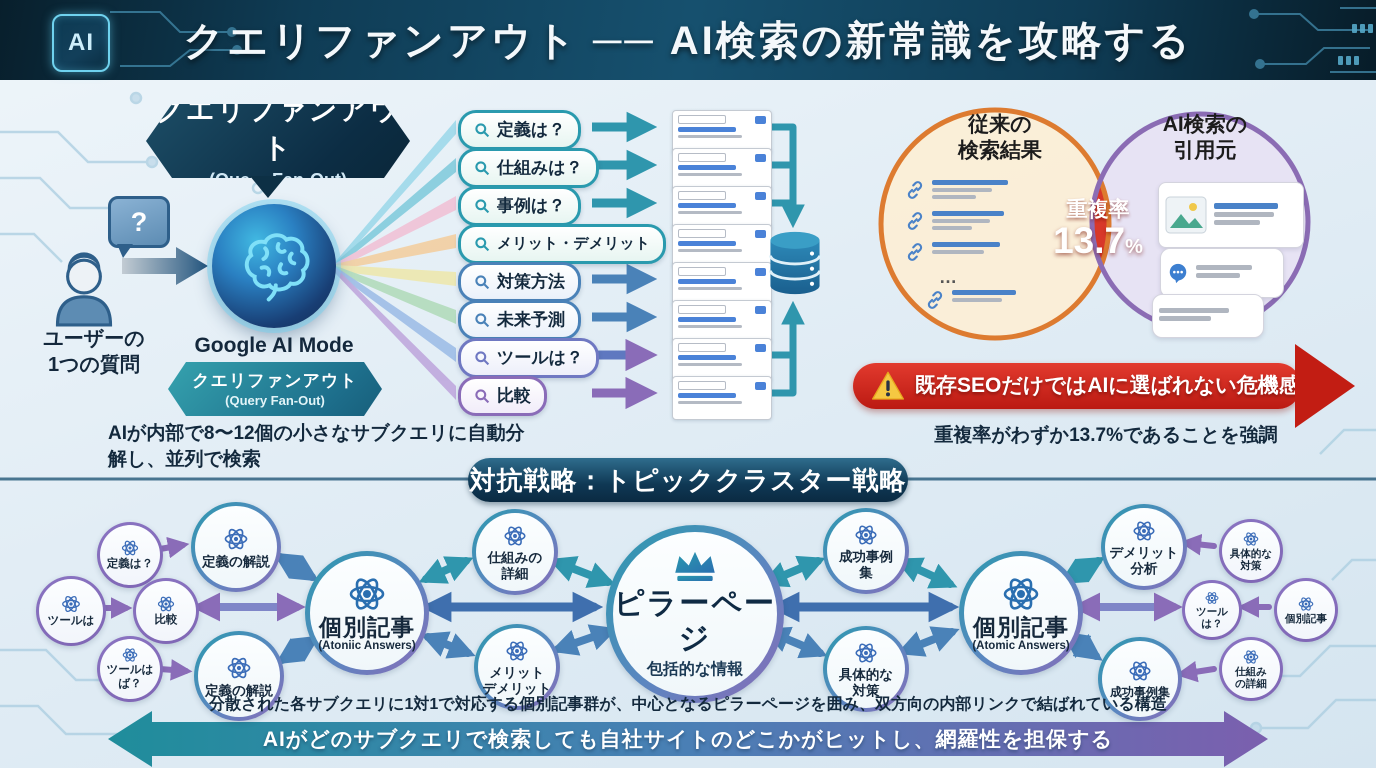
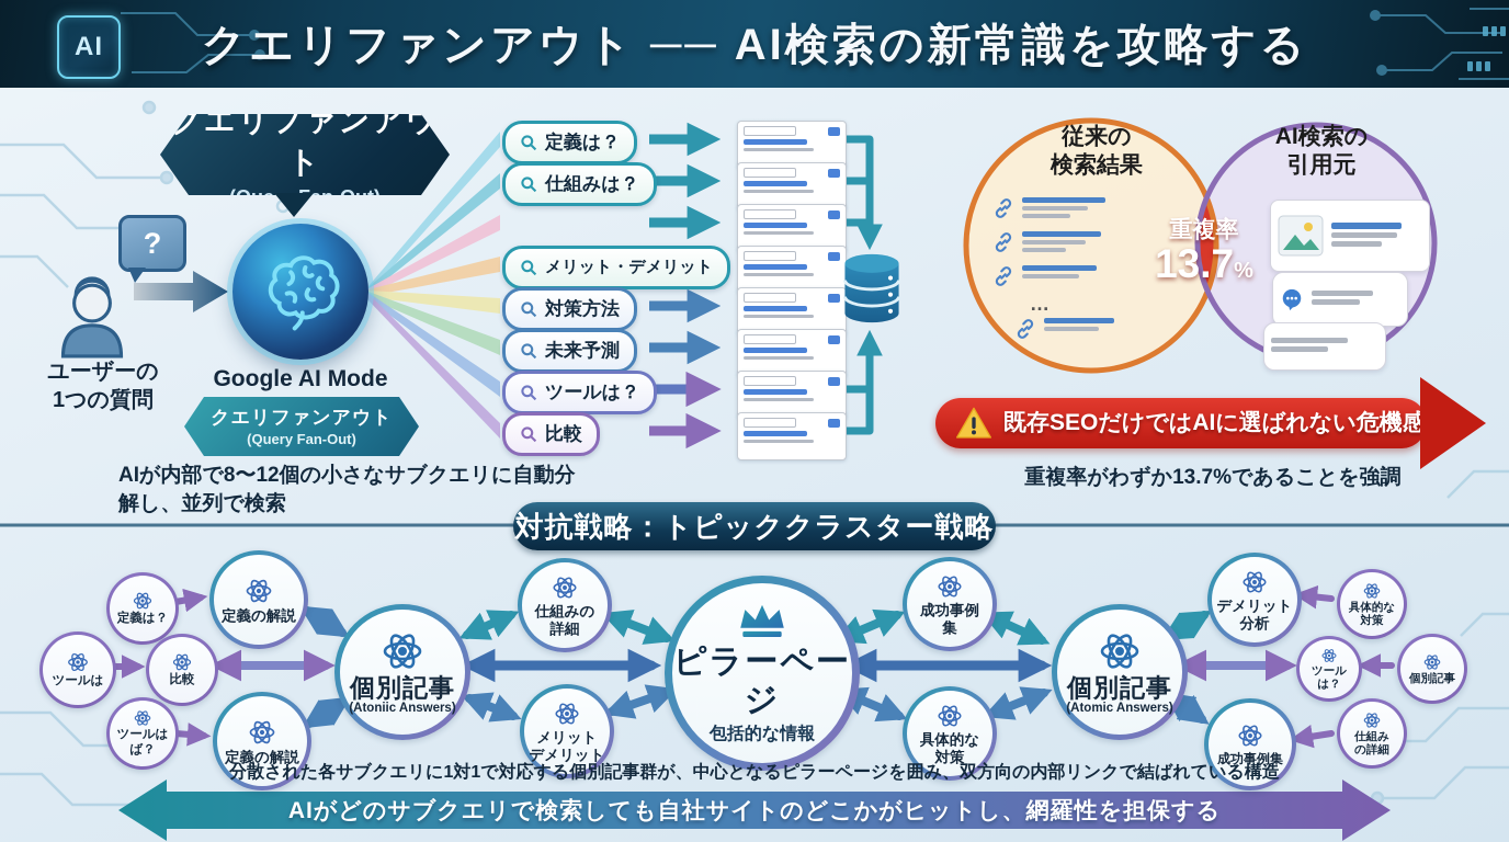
  AI
  クエリファンアウト ── AI検索の新常識を攻略する
  クエリファンアウト
  ?
  ユーザーの
  1つの質問
  Google AI Mode
  クエリファンアウト
  (Query Fan-Out)
  AIが内部で8〜12個の小さなサブクエリに自動分解し、並列で検索
  定義は？
  仕組みは？
- 事例は？
  メリット・デメリット
  対策方法
  未来予測
  ツールは？
  比較
  従来の
  検索結果
  AI検索の
  引用元
  …
  重複率
  13.7%
  既存SEOだけではAIに選ばれない危機感
  重複率がわずか13.7%であることを強調
  対抗戦略：トピッククラスター戦略
  ツールは
  定義は？
  比較
  ツールは
  ば？
  定義の解説
  定義の解説
  個別記事
  (Atoniic Answers)
  仕組みの
  詳細
  メリット
  デメリット
  ピラーページ
  包括的な情報
  成功事例
  集
  具体的な
  対策
  個別記事
  (Atomic Answers)
  デメリット
  分析
  成功事例集
  具体的な
  対策
  ツール
  は？
  個別記事
  仕組み
  の詳細
  分散された各サブクエリに1対1で対応する個別記事群が、中心となるピラーページを囲み、双方向の内部リンクで結ばれている構造
  AIがどのサブクエリで検索しても自社サイトのどこかがヒットし、網羅性を担保する
